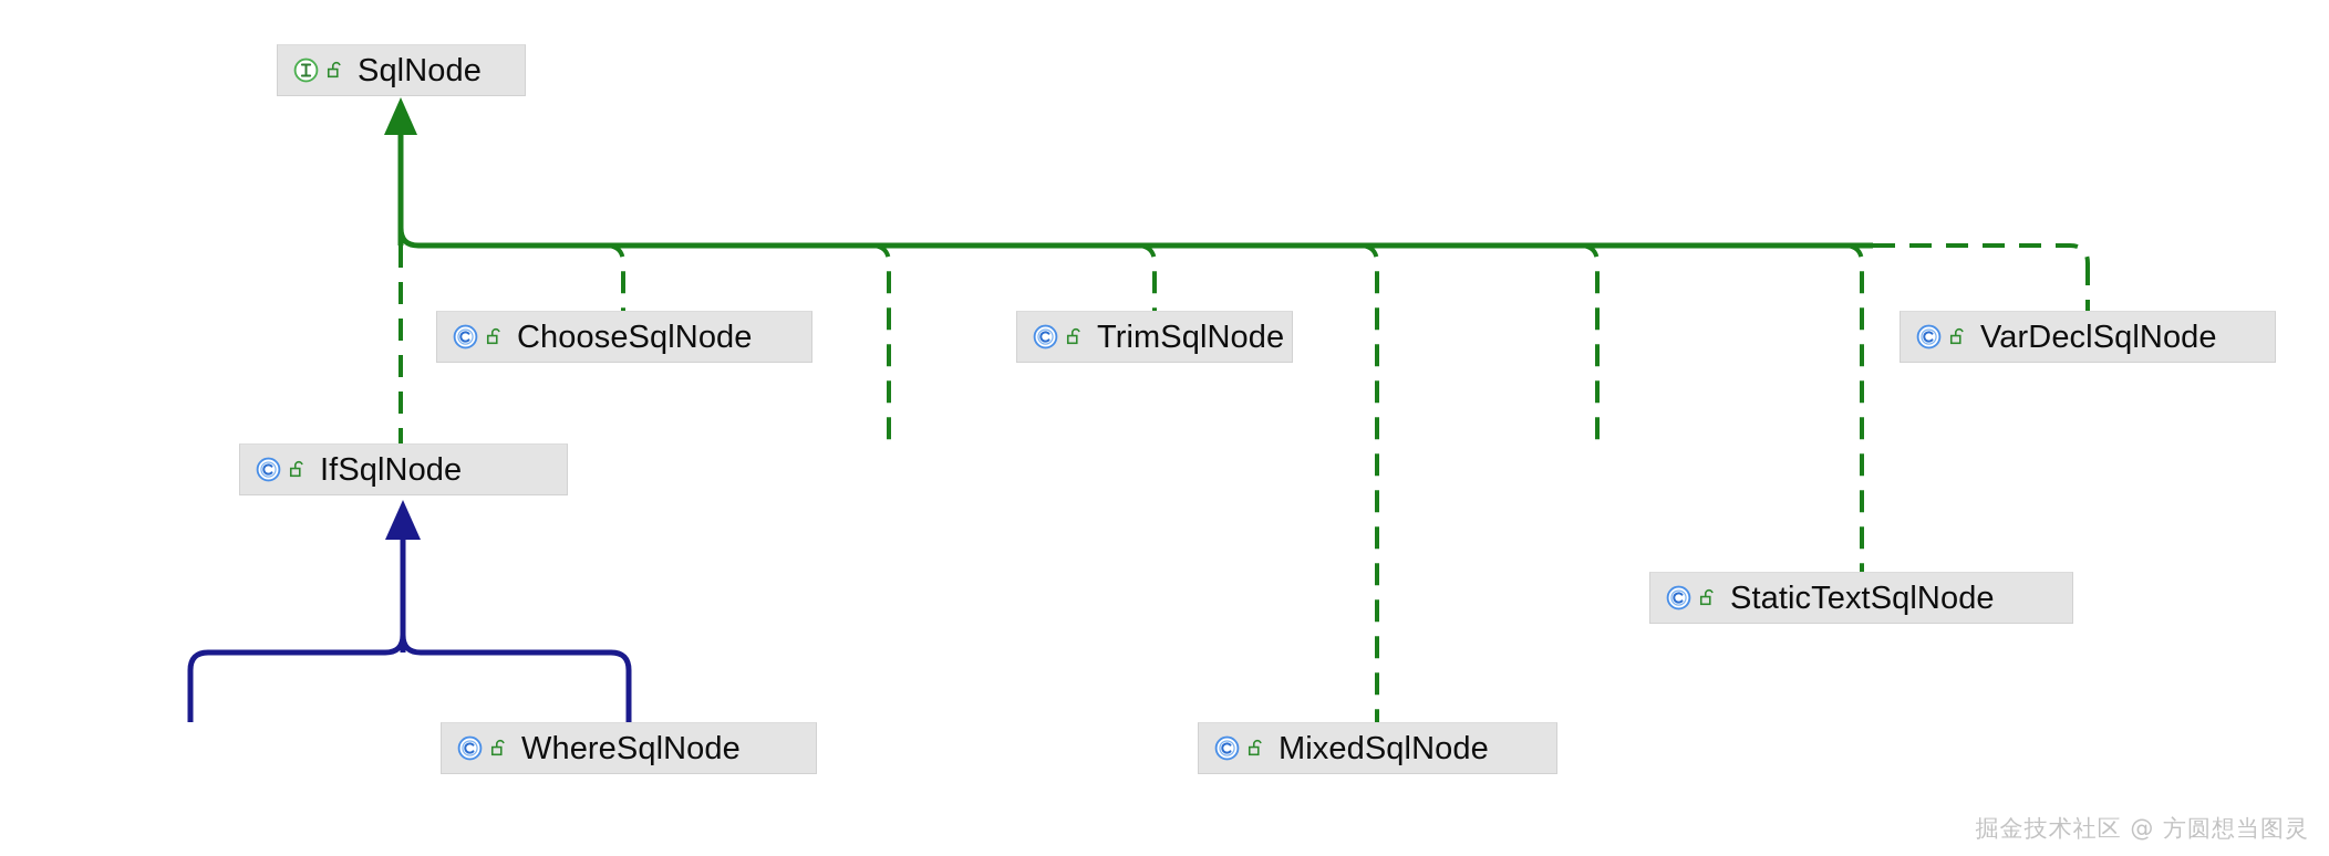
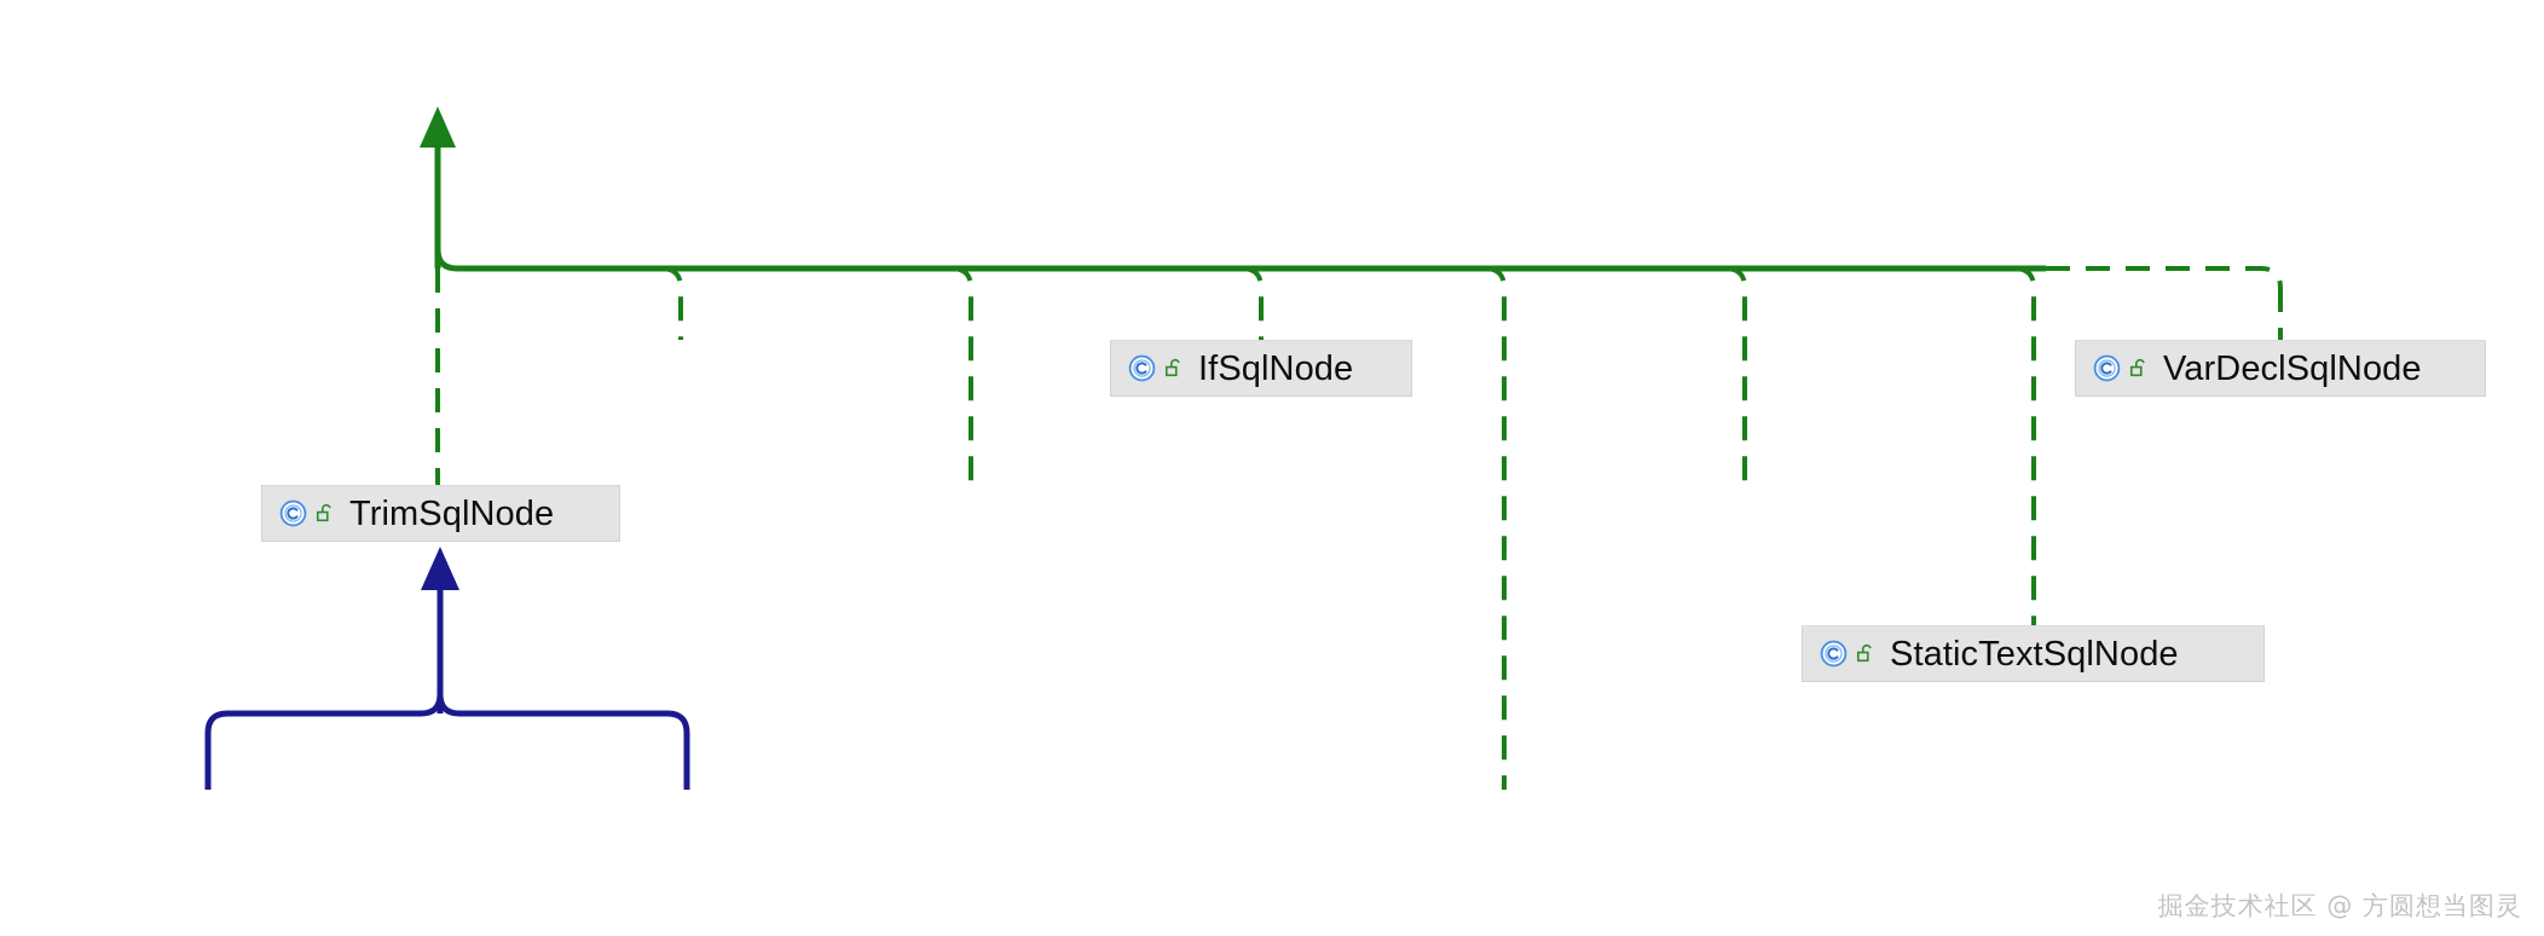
- SqlNode
- ChooseSqlNode
- TrimSqlNode
+ IfSqlNode
  VarDeclSqlNode
- IfSqlNode
+ TrimSqlNode
  StaticTextSqlNode
- WhereSqlNode
- MixedSqlNode
  掘金技术社区 @ 方圆想当图灵
